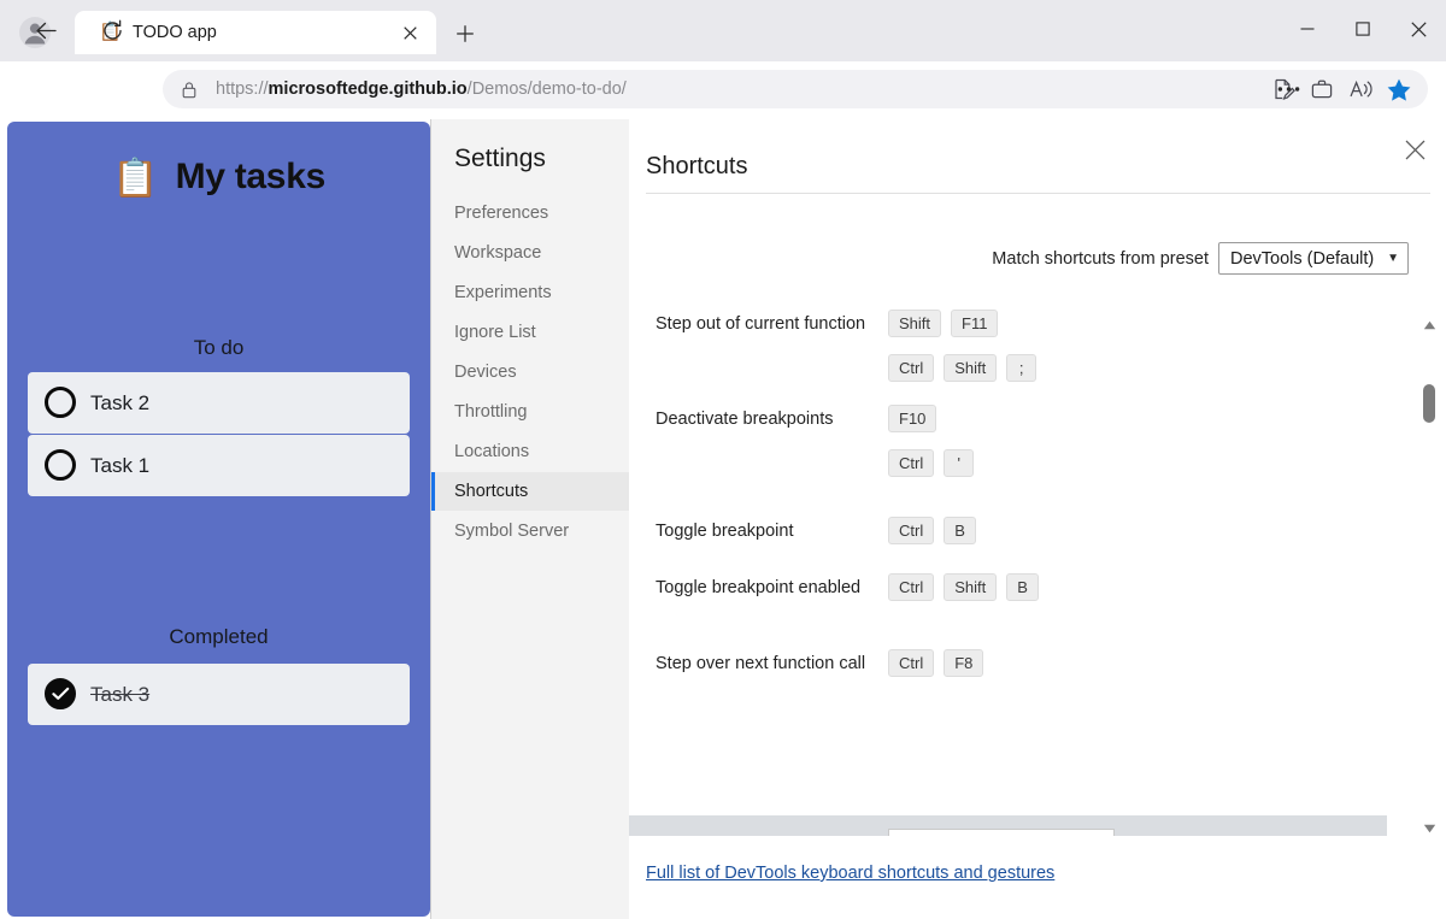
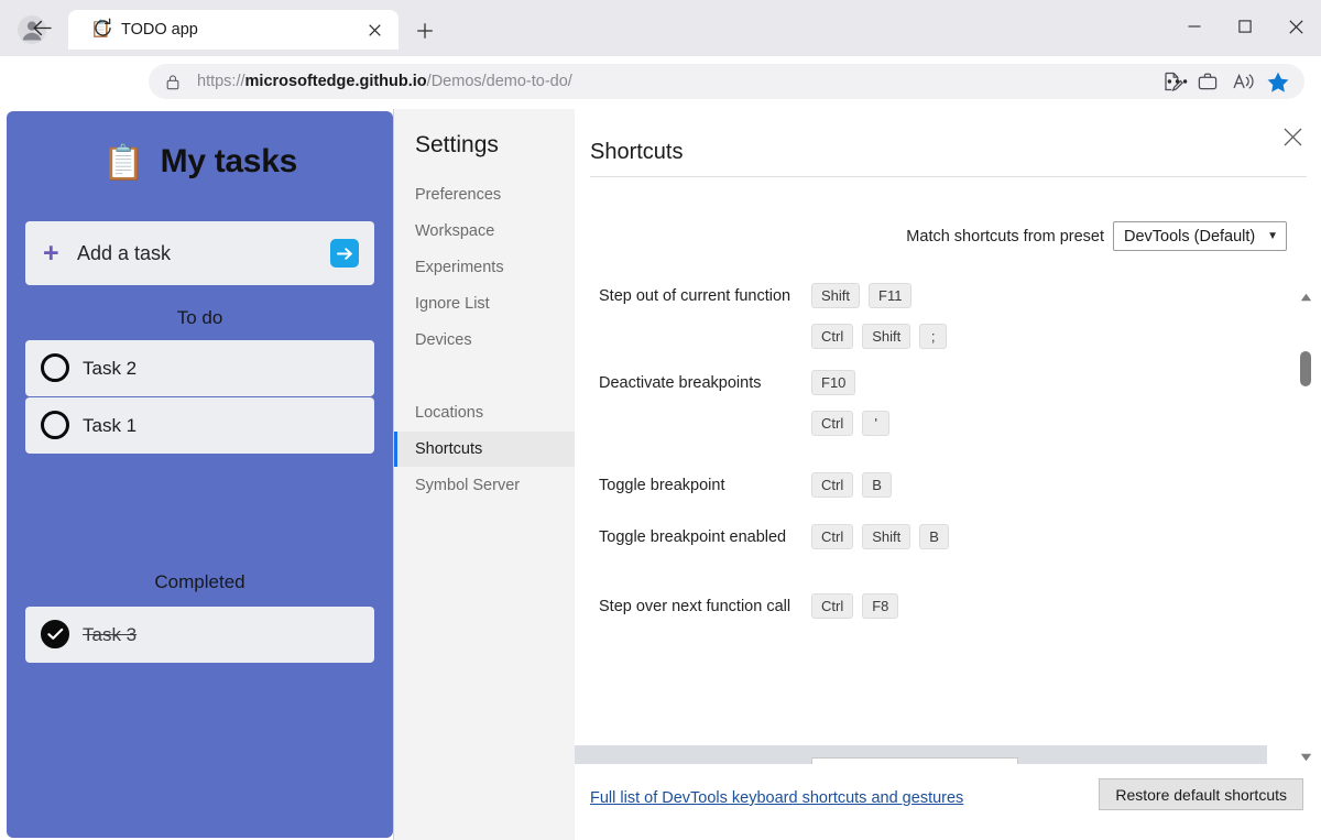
  📋
  TODO app
  https://microsoftedge.github.io/Demos/demo-to-do/
  📋
  My tasks
+ +
+ Add a task
  To do
  Task 2
  Task 1
  Completed
  Task 3
  Settings
  Preferences
  Workspace
  Experiments
  Ignore List
  Devices
- Throttling
  Locations
  Shortcuts
  Symbol Server
  Shortcuts
  Match shortcuts from preset
  DevTools (Default)
  ▼
  Step out of current function
  Shift
  F11
  Ctrl
  Shift
  ;
  Deactivate breakpoints
  F10
  Ctrl
  '
  Toggle breakpoint
  Ctrl
  B
  Toggle breakpoint enabled
  Ctrl
  Shift
  B
  Step over next function call
  Ctrl
  F8
  Full list of DevTools keyboard shortcuts and gestures
+ Restore default shortcuts
